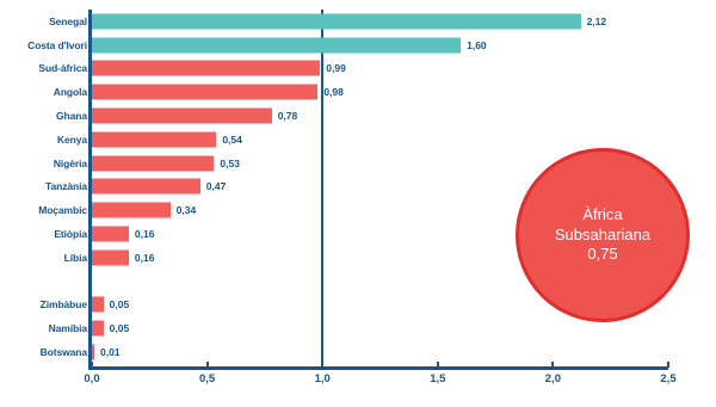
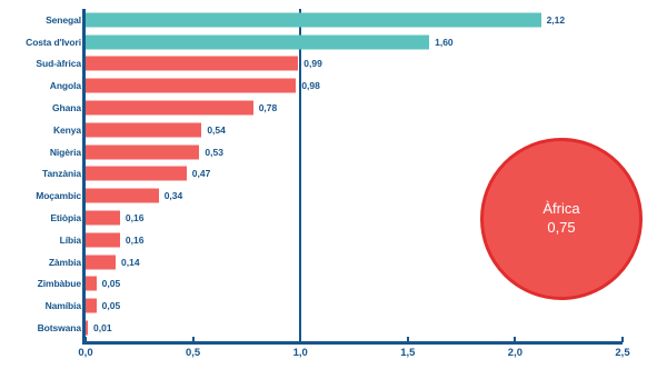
  Senegal
  2,12
  Costa d'Ivori
  1,60
  Sud-àfrica
  0,99
  Angola
  0,98
  Ghana
  0,78
  Kenya
  0,54
  Nigèria
  0,53
  Tanzània
  0,47
  Moçambic
  0,34
  Etiòpia
  0,16
  Líbia
  0,16
+ Zàmbia
+ 0,14
  Zimbàbue
  0,05
  Namíbia
  0,05
  Botswana
  0,01
  0,0
  0,5
  1,0
  1,5
  2,0
  2,5
  Àfrica
- Subsahariana
  0,75
